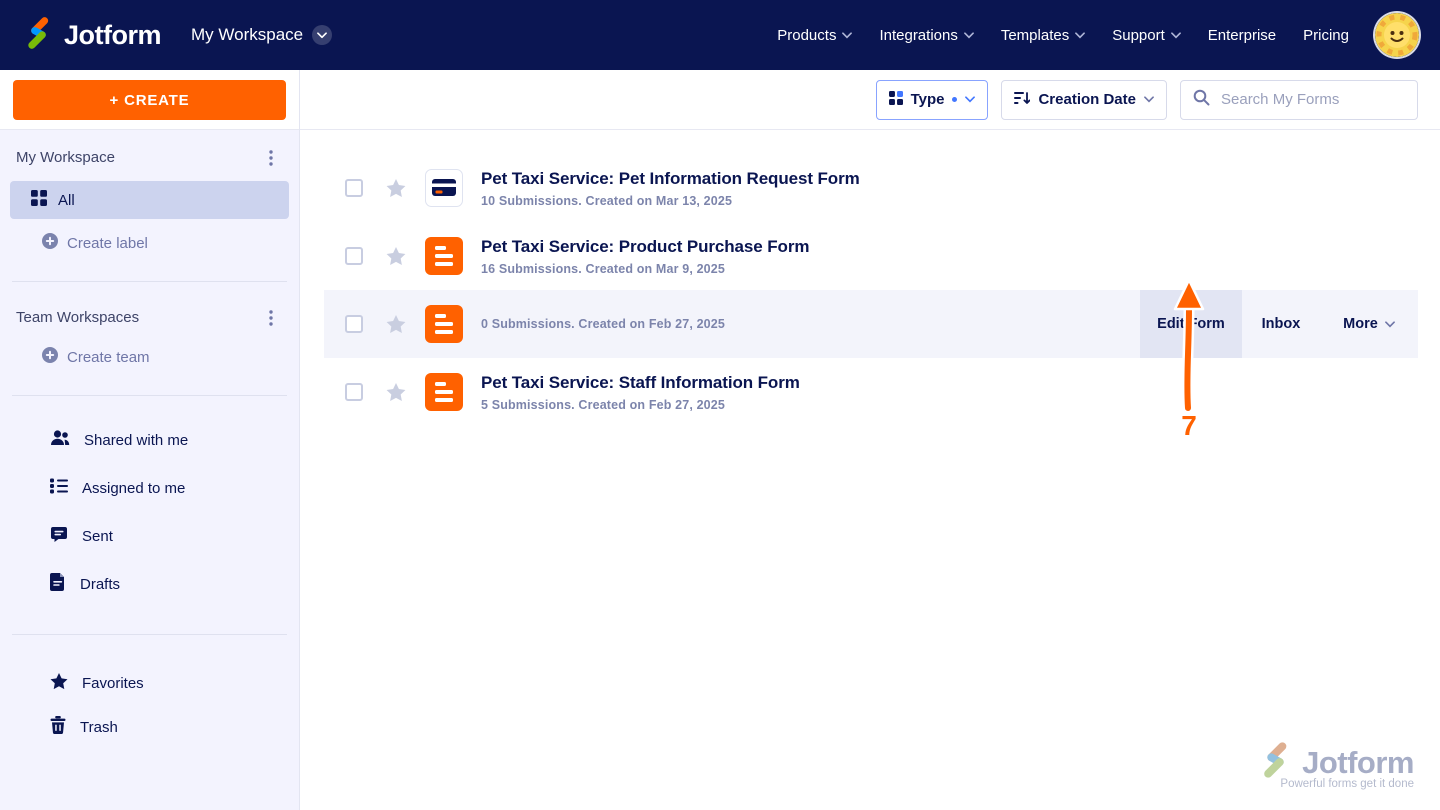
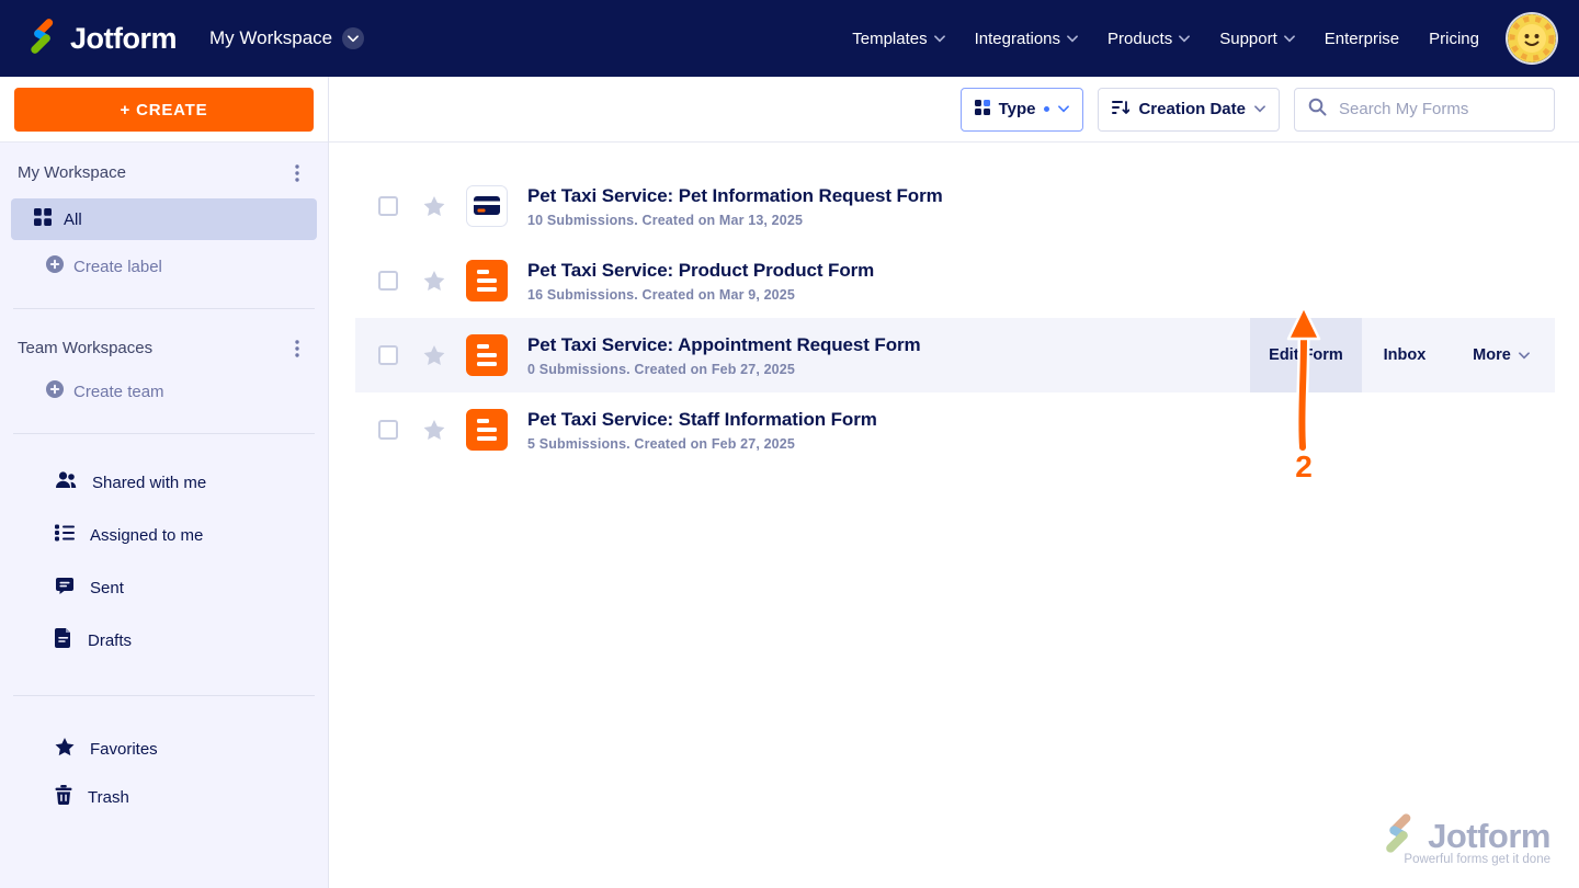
  Jotform
  My Workspace
- Products
+ Templates
  Integrations
- Templates
+ Products
  Support
  Enterprise
  Pricing
  + CREATE
  My Workspace
  All
  Create label
  Team Workspaces
  Create team
  Shared with me
  Assigned to me
  Sent
  Drafts
  Favorites
  Trash
  Type
  Creation Date
  Search My Forms
  Pet Taxi Service: Pet Information Request Form
  10 Submissions. Created on Mar 13, 2025
- Pet Taxi Service: Product Purchase Form
+ Pet Taxi Service: Product Product Form
  16 Submissions. Created on Mar 9, 2025
+ Pet Taxi Service: Appointment Request Form
  0 Submissions. Created on Feb 27, 2025
  Editorm
  Inbox
  More
  Pet Taxi Service: Staff Information Form
  5 Submissions. Created on Feb 27, 2025
- 7
+ 2
  Jotform
  Powerful forms get it done
